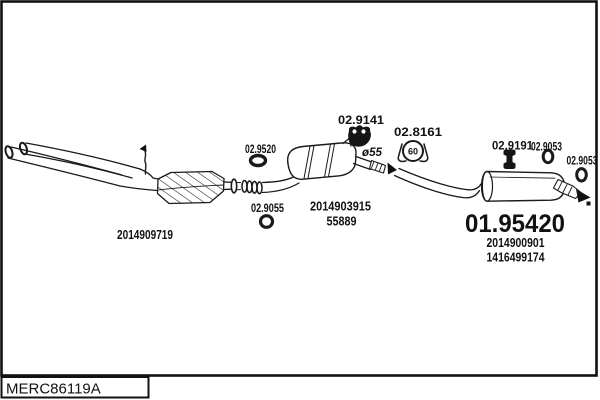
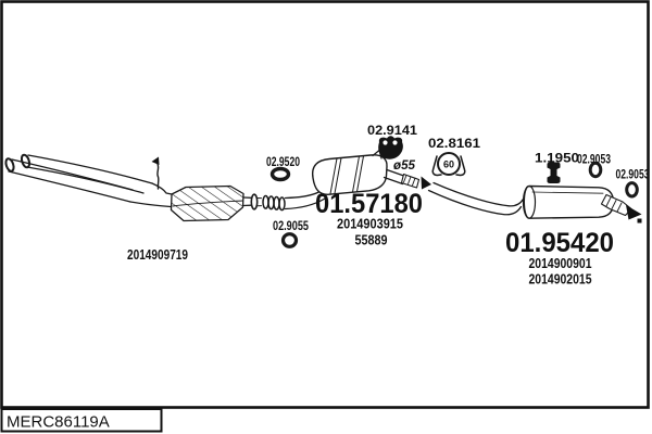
  02.9520
  02.9055
  2014909719
+ 01.57180
  2014903915
  55889
  02.9141
  ø55
  02.8161
  60
- 02.9191
+ 1.1950
  02.9053
  02.9053
  01.95420
  2014900901
- 1416499174
+ 2014902015
  MERC86119A
